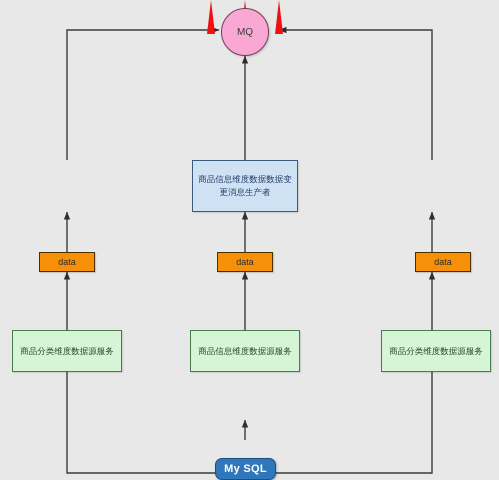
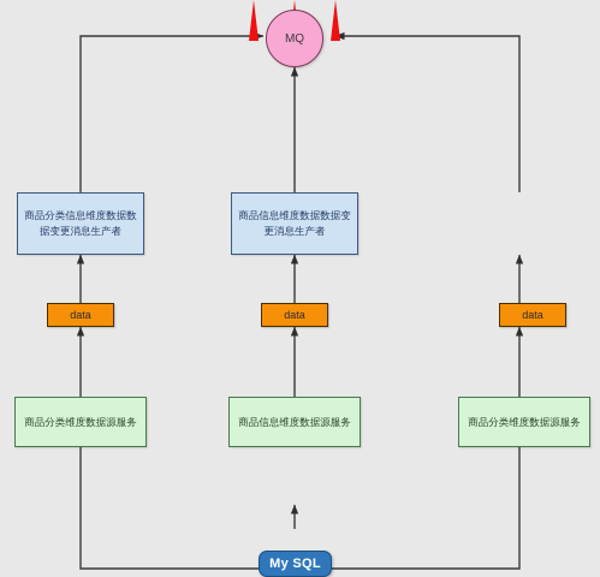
  MQ
+ 商品分类信息维度数据数据变更消息生产者
  商品信息维度数据数据变更消息生产者
  data
  data
  data
  商品分类维度数据源服务
  商品信息维度数据源服务
  商品分类维度数据源服务
  My SQL
